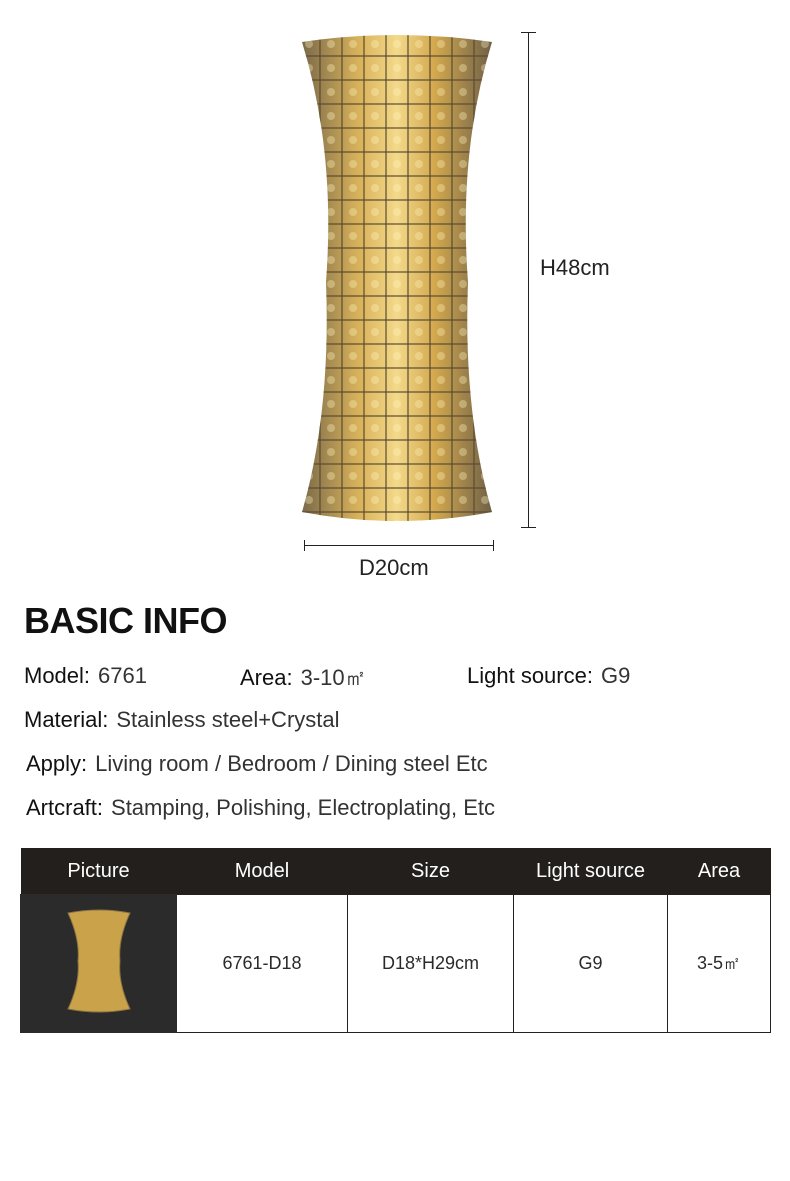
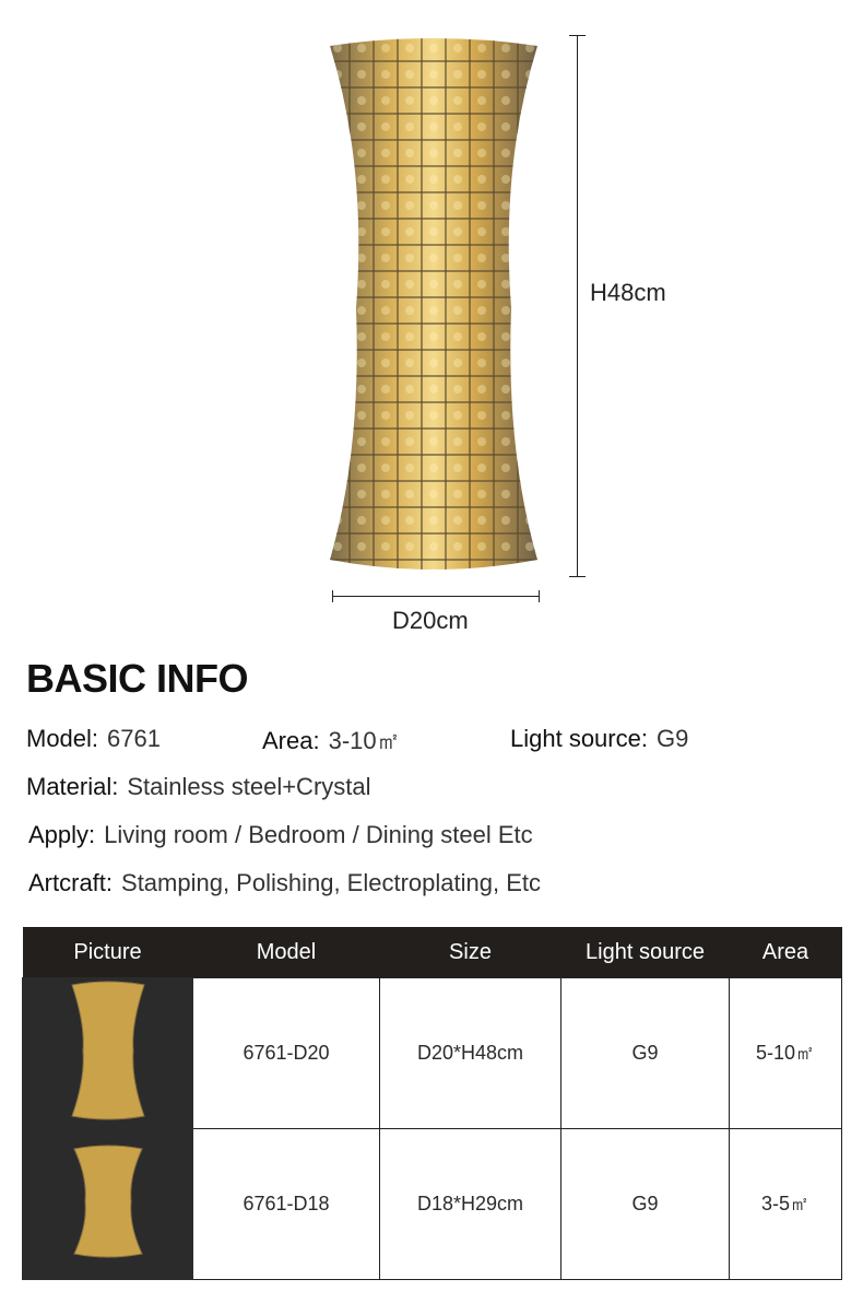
  H48cm
  D20cm
  BASIC INFO
  Model: 6761
  Area: 3-10㎡
  Light source: G9
  Material: Stainless steel+Crystal
  Apply: Living room / Bedroom / Dining steel Etc
  Artcraft: Stamping, Polishing, Electroplating, Etc
  Picture	Model	Size	Light source	Area
+ 	6761-D20	D20*H48cm	G9	5-10㎡
  	6761-D18	D18*H29cm	G9	3-5㎡
